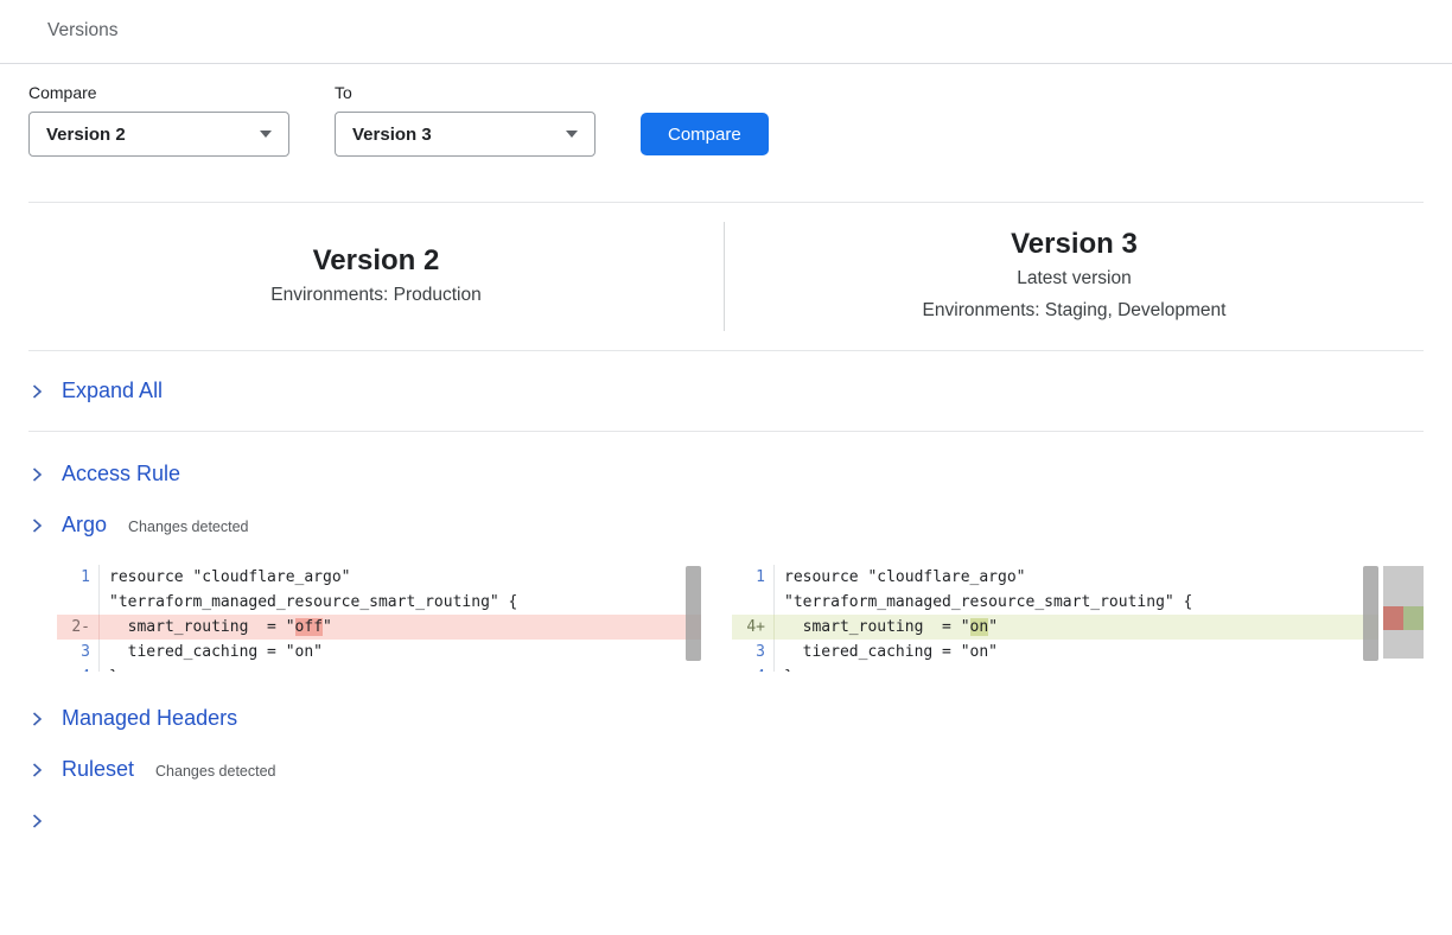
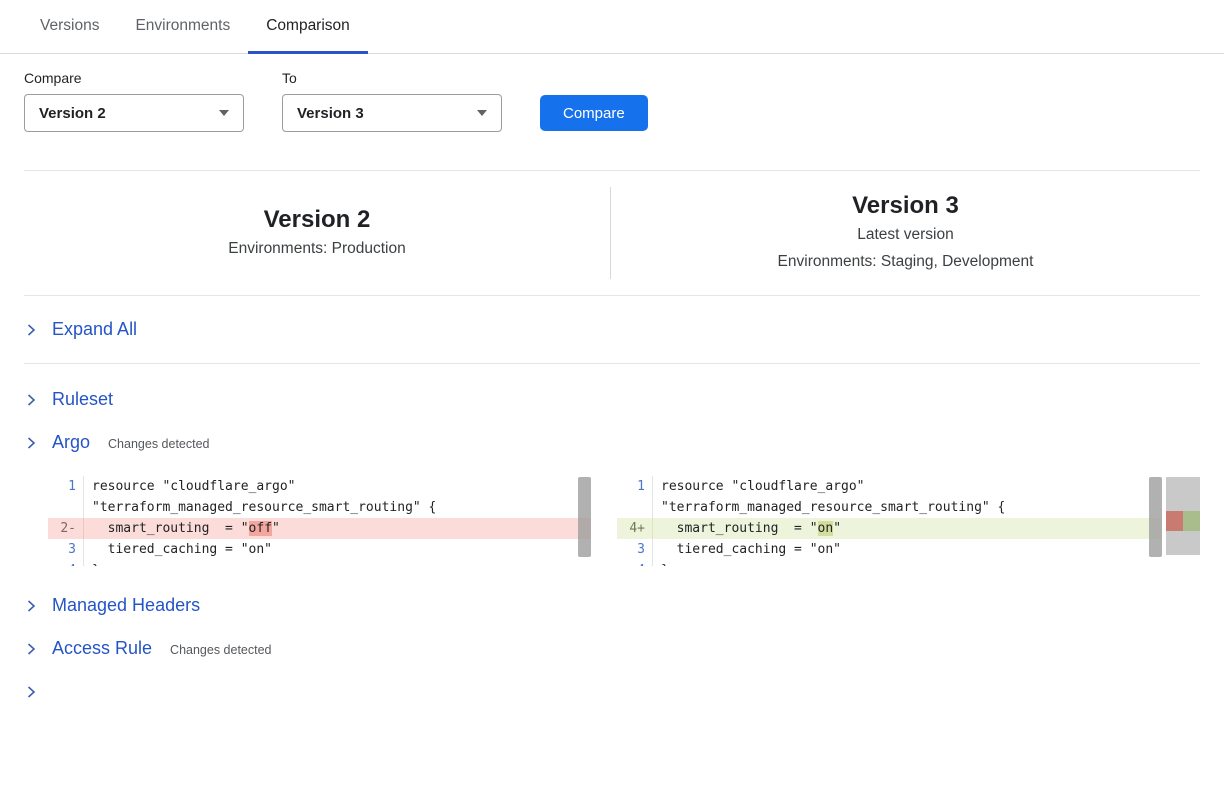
  Versions
+ Environments
+ Comparison
  Compare
  Version 2
  To
  Version 3
  Compare
  Version 2
  Environments: Production
  Version 3
  Latest version
  Environments: Staging, Development
  Expand All
- Access Rule
+ Ruleset
  Argo
  Changes detected
  1
  resource "cloudflare_argo"
  "terraform_managed_resource_smart_routing" {
  2-
  smart_routing = "off"
  3
  tiered_caching = "on"
  1
  resource "cloudflare_argo"
  "terraform_managed_resource_smart_routing" {
  4+
  smart_routing = "on"
  3
  tiered_caching = "on"
  Managed Headers
- Ruleset
+ Access Rule
  Changes detected
